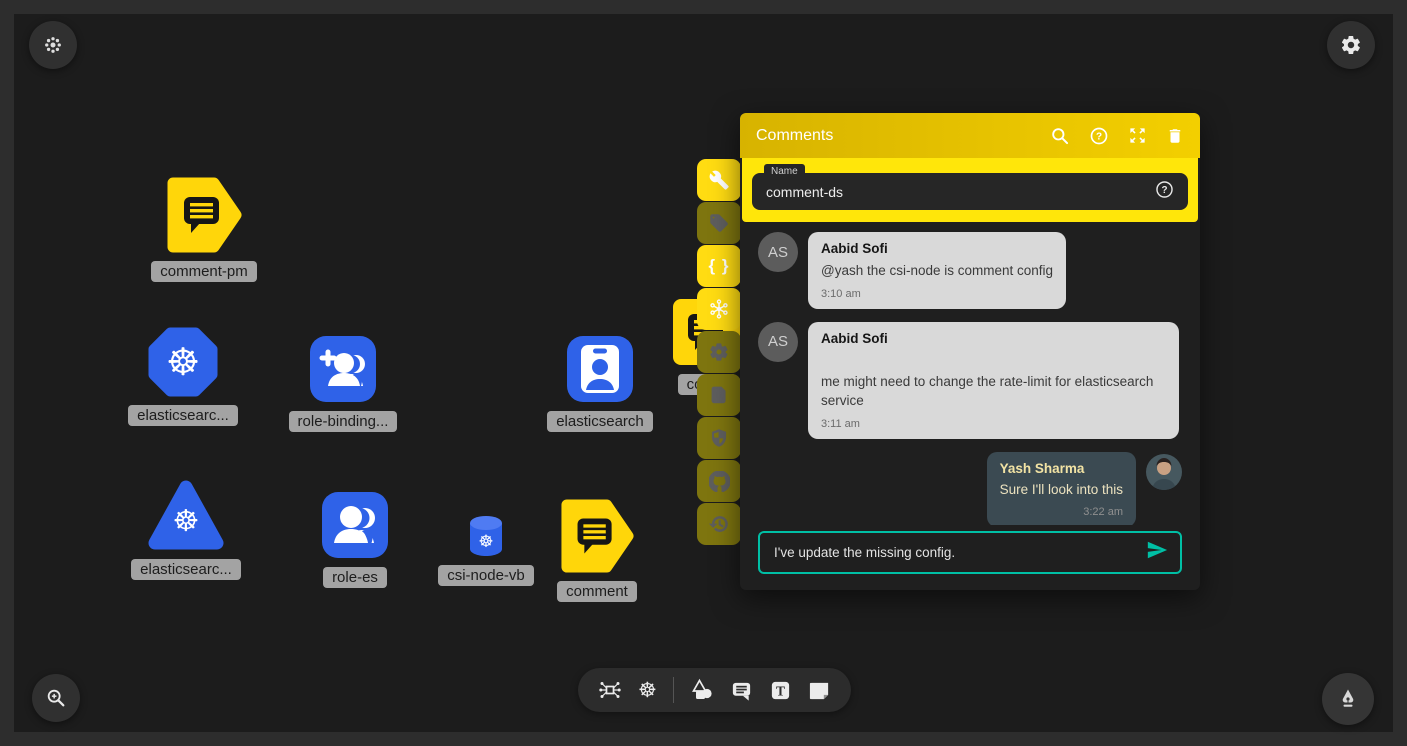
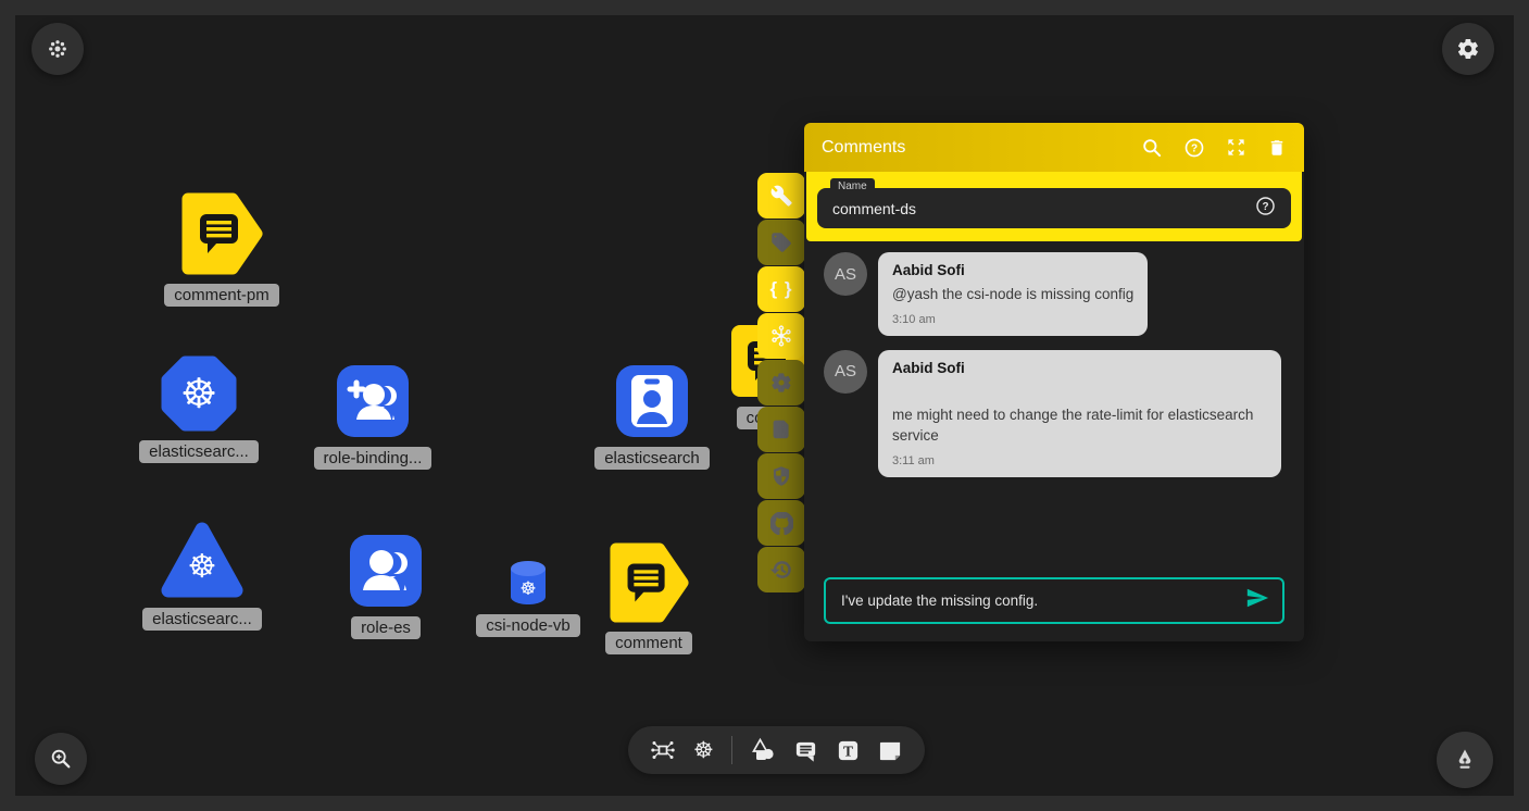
  comment-pm
  ☸
  elasticsearc...
  role-binding...
  elasticsearch
  ☸
  elasticsearc...
  role-es
  ☸
  csi-node-vb
  comment
  { }
  Comments
  ?
  Name
  comment-ds
  ?
  AS
  Aabid Sofi
- @yash the csi-node is comment config
+ @yash the csi-node is missing config
  3:10 am
  AS
  Aabid Sofi
  me might need to change the rate-limit for elasticsearch service
  3:11 am
- Yash Sharma
- Sure I'll look into this
- 3:22 am
  I've update the missing config.
  ☸
  T
